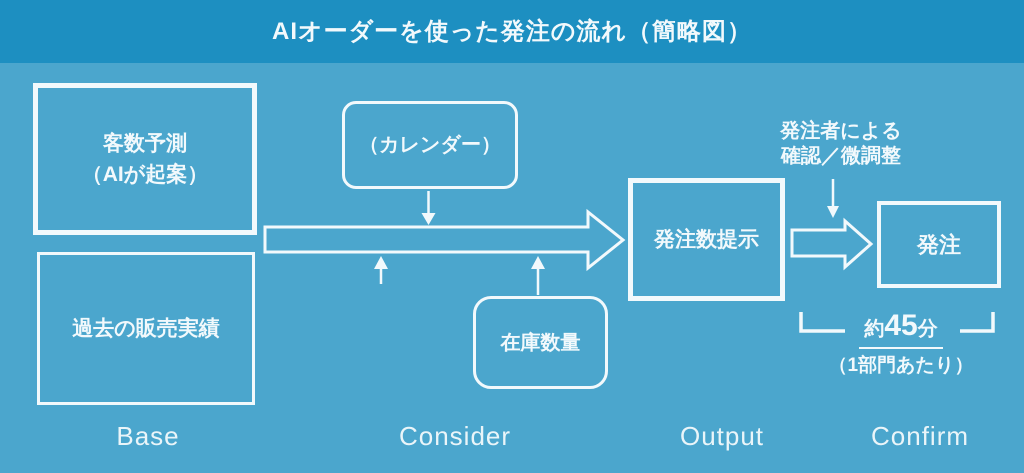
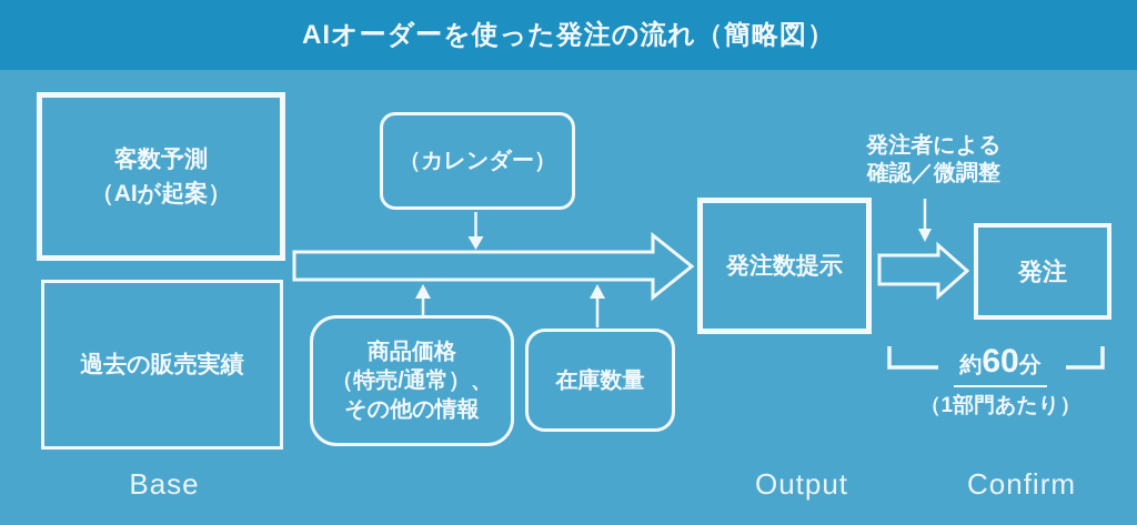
  AIオーダーを使った発注の流れ（簡略図）
  客数予測
  （AIが起案）
  過去の販売実績
  （カレンダー）
+ 商品価格
+ （特売/通常）、
+ その他の情報
  在庫数量
  発注数提示
  発注
  発注者による
  確認／微調整
- 約45分
+ 約60分
  （1部門あたり）
  Base
- Consider
  Output
  Confirm
